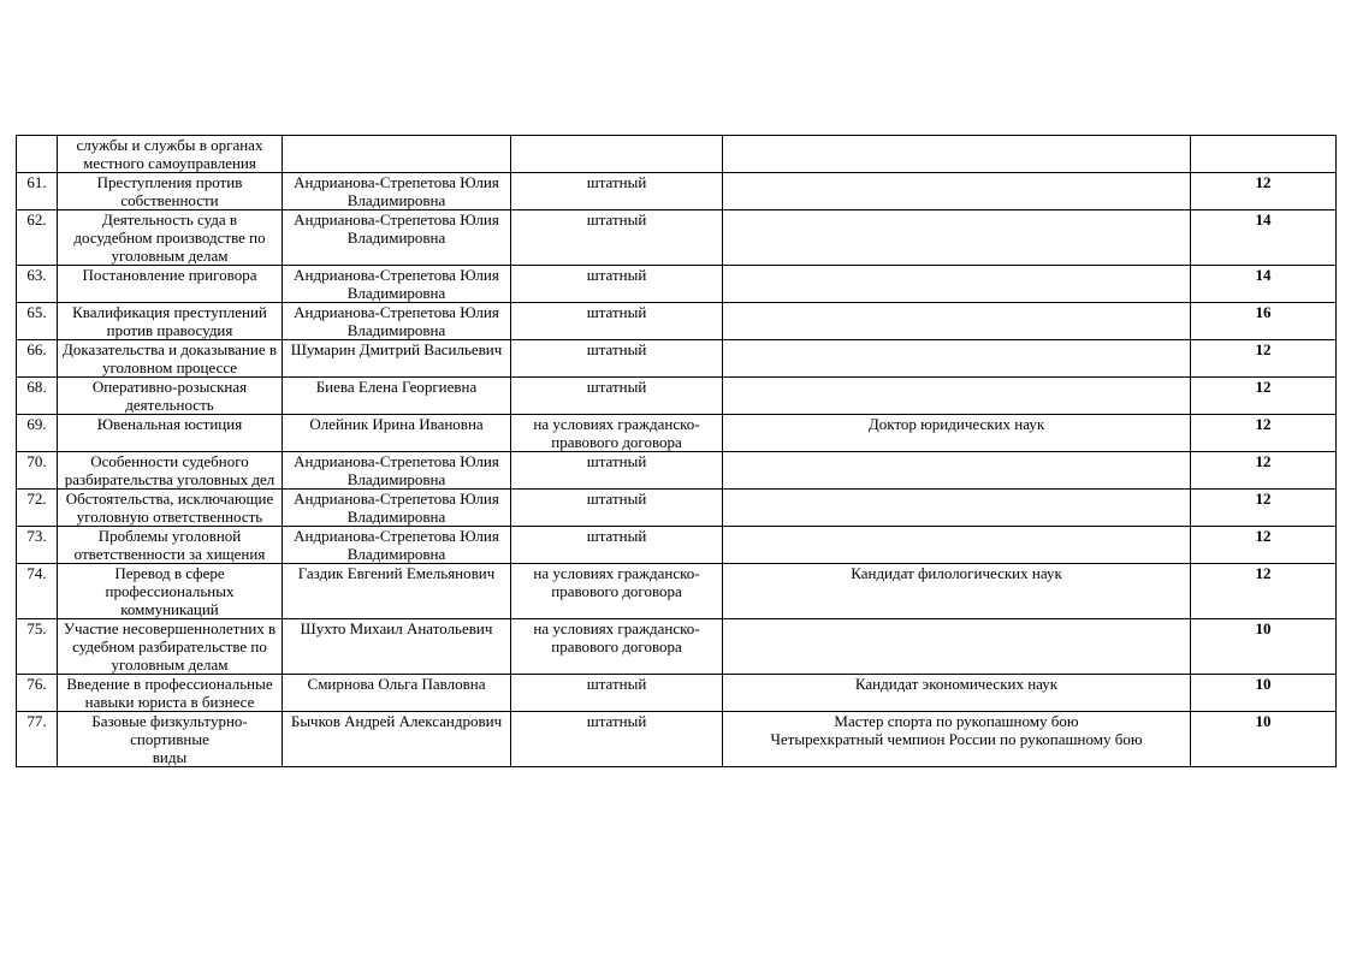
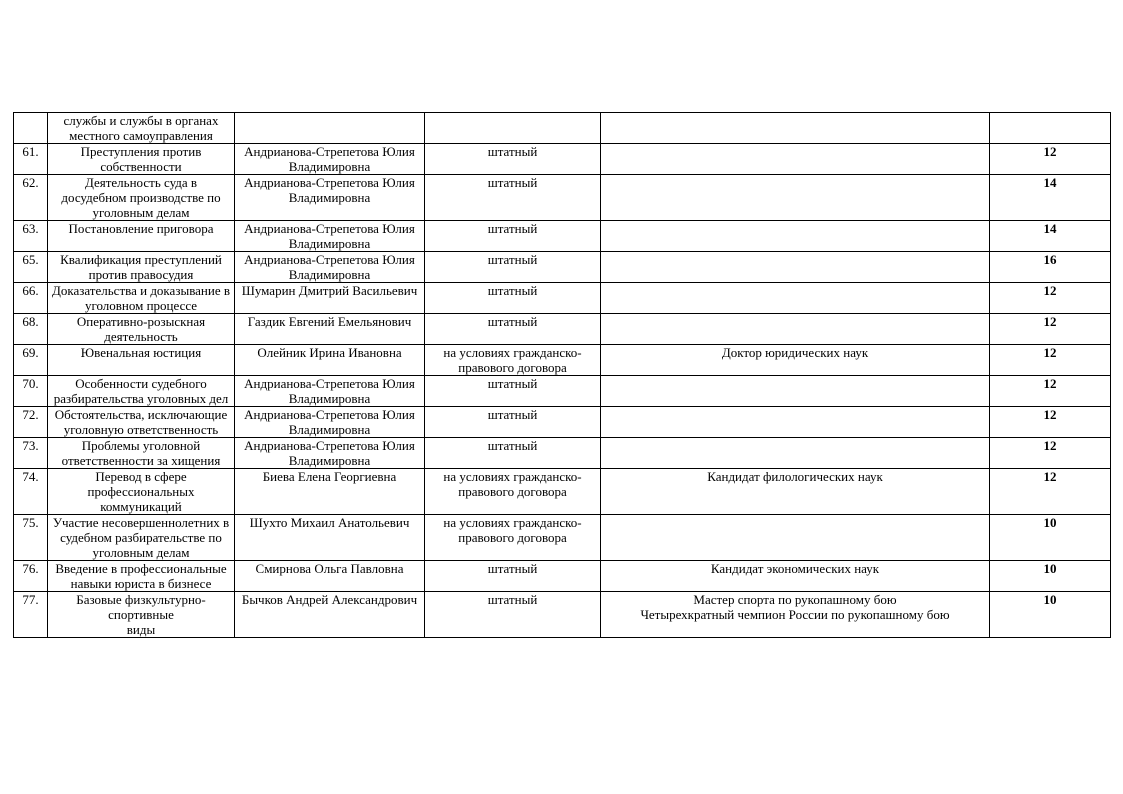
  	службы и службы в органах местного самоуправления
  61.	Преступления против собственности	Андрианова-Стрепетова Юлия Владимировна	штатный		12
  62.	Деятельность суда в досудебном производстве по уголовным делам	Андрианова-Стрепетова Юлия Владимировна	штатный		14
  63.	Постановление приговора	Андрианова-Стрепетова Юлия Владимировна	штатный		14
  65.	Квалификация преступлений против правосудия	Андрианова-Стрепетова Юлия Владимировна	штатный		16
  66.	Доказательства и доказывание в уголовном процессе	Шумарин Дмитрий Васильевич	штатный		12
- 68.	Оперативно-розыскная деятельность	Биева Елена Георгиевна	штатный		12
+ 68.	Оперативно-розыскная деятельность	Газдик Евгений Емельянович	штатный		12
  69.	Ювенальная юстиция	Олейник Ирина Ивановна	на условиях гражданско- правового договора	Доктор юридических наук	12
  70.	Особенности судебного разбирательства уголовных дел	Андрианова-Стрепетова Юлия Владимировна	штатный		12
  72.	Обстоятельства, исключающие уголовную ответственность	Андрианова-Стрепетова Юлия Владимировна	штатный		12
  73.	Проблемы уголовной ответственности за хищения	Андрианова-Стрепетова Юлия Владимировна	штатный		12
- 74.	Перевод в сфере профессиональных коммуникаций	Газдик Евгений Емельянович	на условиях гражданско- правового договора	Кандидат филологических наук	12
+ 74.	Перевод в сфере профессиональных коммуникаций	Биева Елена Георгиевна	на условиях гражданско- правового договора	Кандидат филологических наук	12
  75.	Участие несовершеннолетних в судебном разбирательстве по уголовным делам	Шухто Михаил Анатольевич	на условиях гражданско- правового договора		10
  76.	Введение в профессиональные навыки юриста в бизнесе	Смирнова Ольга Павловна	штатный	Кандидат экономических наук	10
  77.	Базовые физкультурно-спортивные виды	Бычков Андрей Александрович	штатный	Мастер спорта по рукопашному бою Четырехкратный чемпион России по рукопашному бою	10
